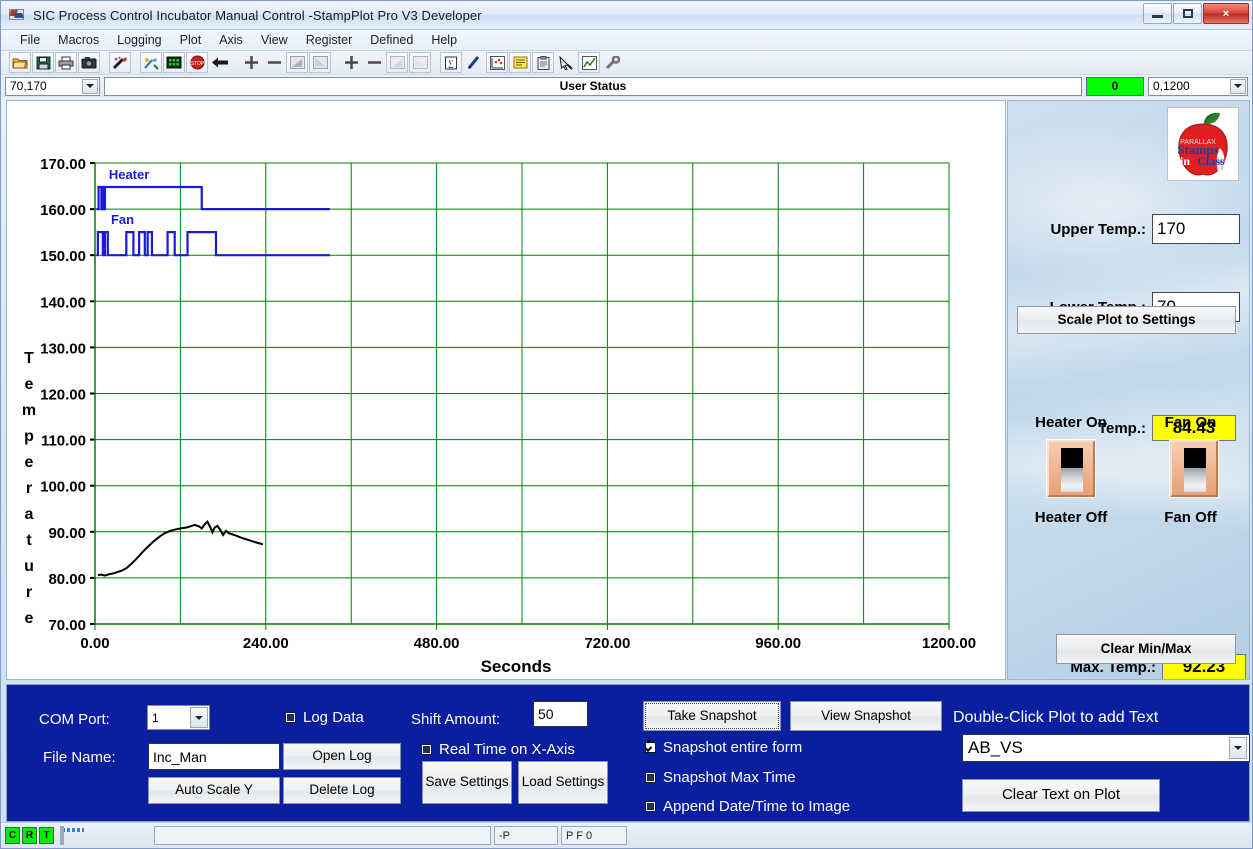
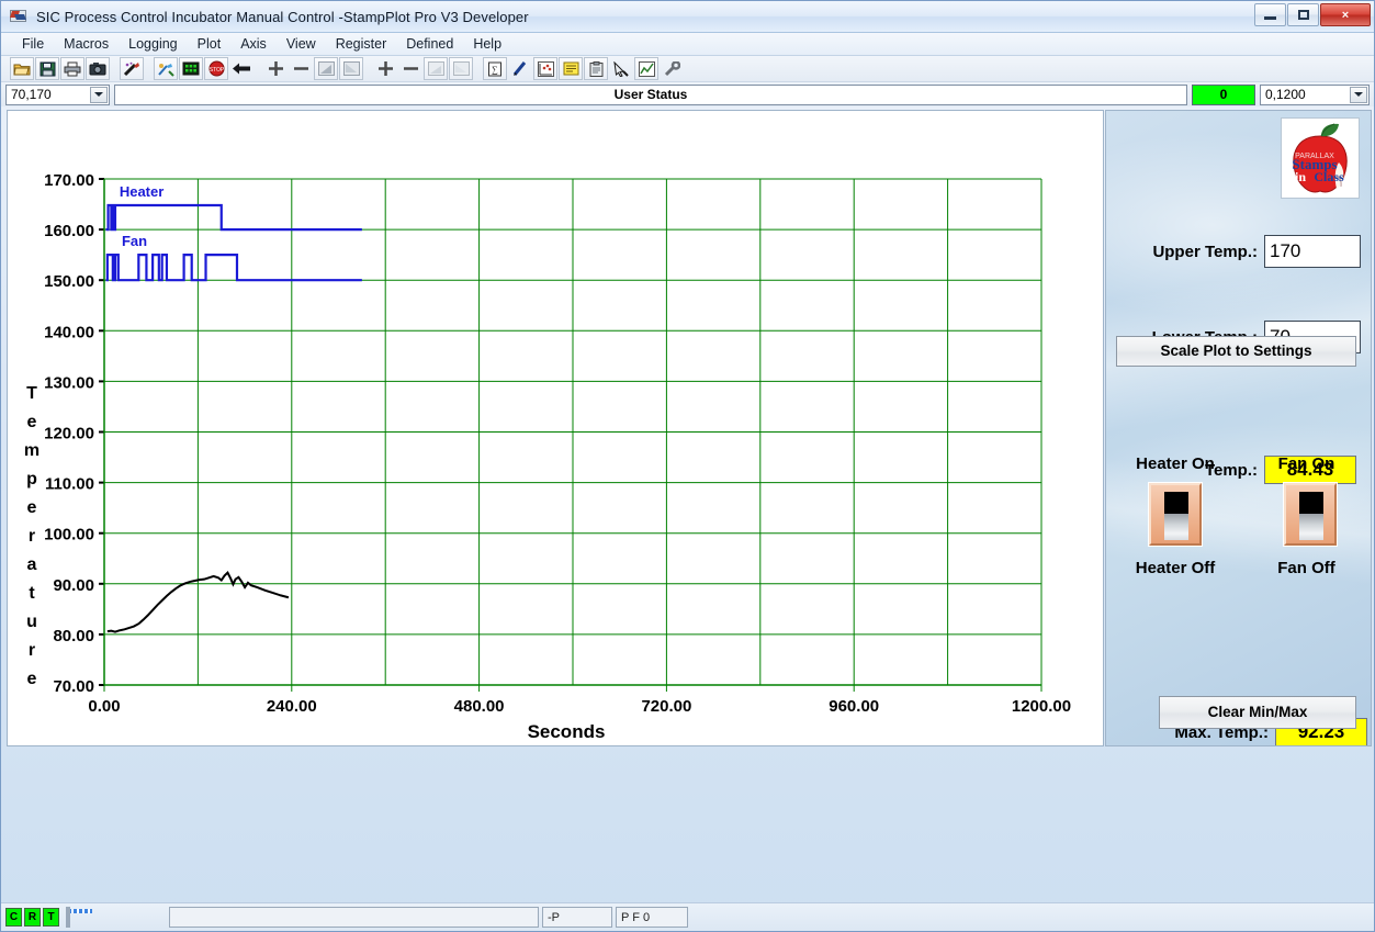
  SIC Process Control Incubator Manual Control -StampPlot Pro V3 Developer
  ×
  File
  Macros
  Logging
  Plot
  Axis
  View
  Register
  Defined
  Help
  ∑
  70,170
  User Status
  0
  0,1200
  70.00
  80.00
  90.00
  100.00
  110.00
  120.00
  130.00
  140.00
  150.00
  160.00
  170.00
  0.00
  240.00
  480.00
  720.00
  960.00
  1200.00
  Seconds
  T
  e
  m
  p
  e
  r
  a
  t
  u
  r
  e
  Heater
  Fan
  Stamps
  in
  Class
  Upper Temp.:
  170
  Scale Plot to Settings
  Temp.:
  84.43
  Heater On
  Fan On
  Heater Off
  Fan Off
  Max. Temp.:
  92.23
  Clear Min/Max
- COM Port:
- 1
- File Name:
- Inc_Man
- Auto Scale Y
- Log Data
- Open Log
- Delete Log
- Shift Amount:
- 50
- Real Time on X-Axis
- Save Settings
- Load Settings
- Take Snapshot
- View Snapshot
- Snapshot entire form
- Snapshot Max Time
- Append Date/Time to Image
- Double-Click Plot to add Text
- AB_VS
- Clear Text on Plot
  C
  R
  T
  -P
  P F 0
